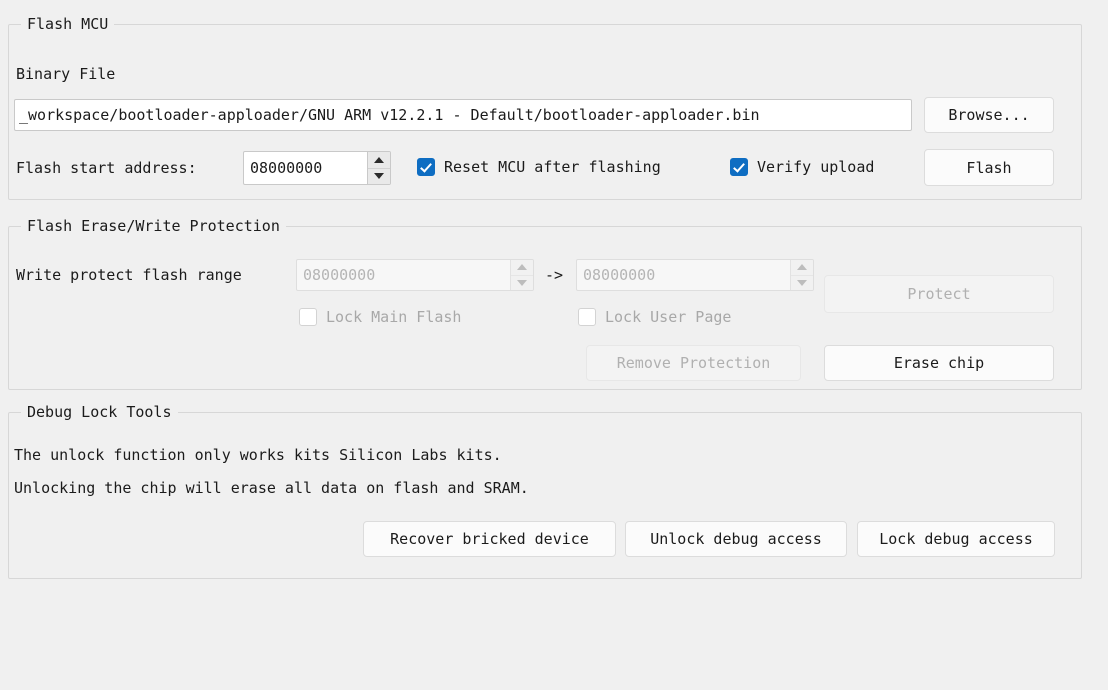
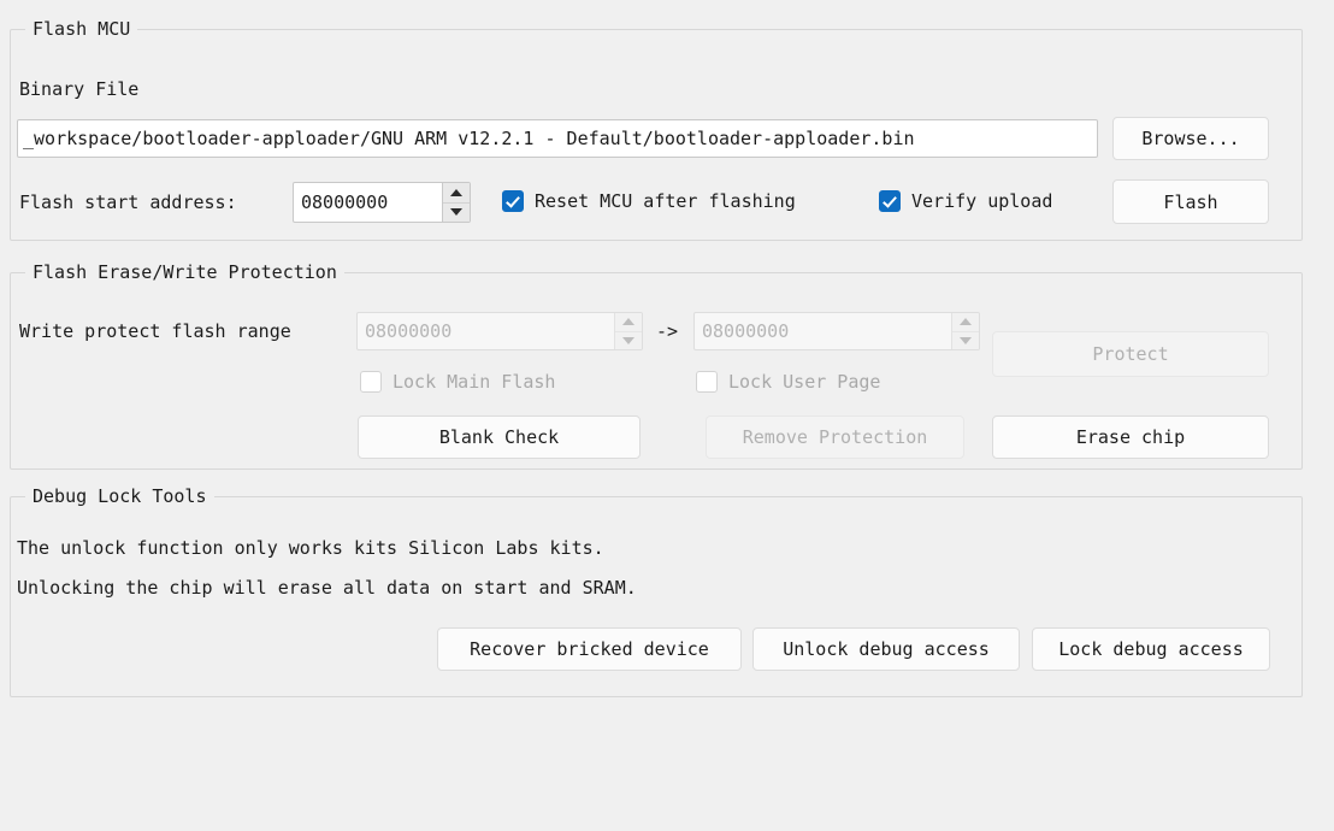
  Flash MCU
  Binary File
  _workspace/bootloader-apploader/GNU ARM v12.2.1 - Default/bootloader-apploader.bin
  Browse...
  Flash start address:
  08000000
  Reset MCU after flashing
  Verify upload
  Flash
  Flash Erase/Write Protection
  Write protect flash range
  08000000
  ->
  08000000
  Protect
  Lock Main Flash
  Lock User Page
+ Blank Check
  Remove Protection
  Erase chip
  Debug Lock Tools
  The unlock function only works kits Silicon Labs kits.
- Unlocking the chip will erase all data on flash and SRAM.
+ Unlocking the chip will erase all data on start and SRAM.
  Recover bricked device
  Unlock debug access
  Lock debug access
